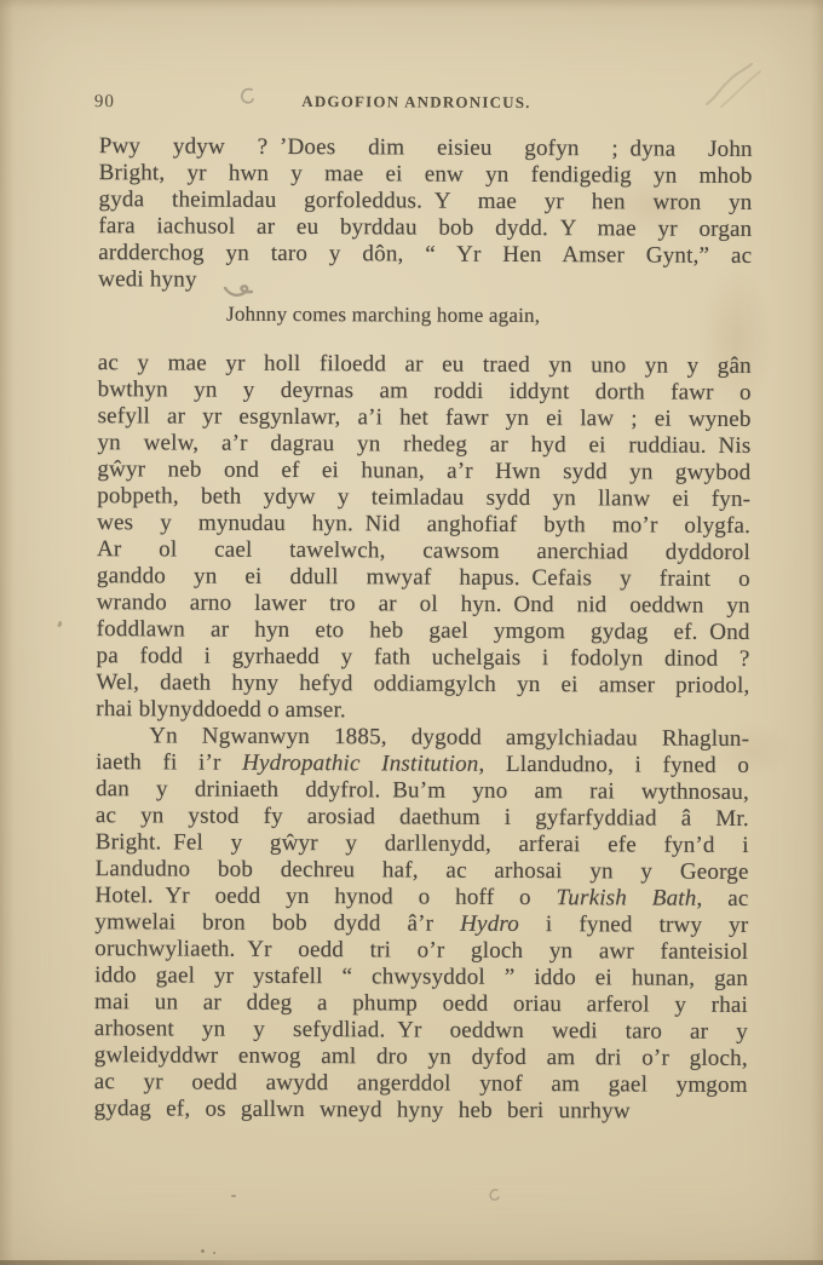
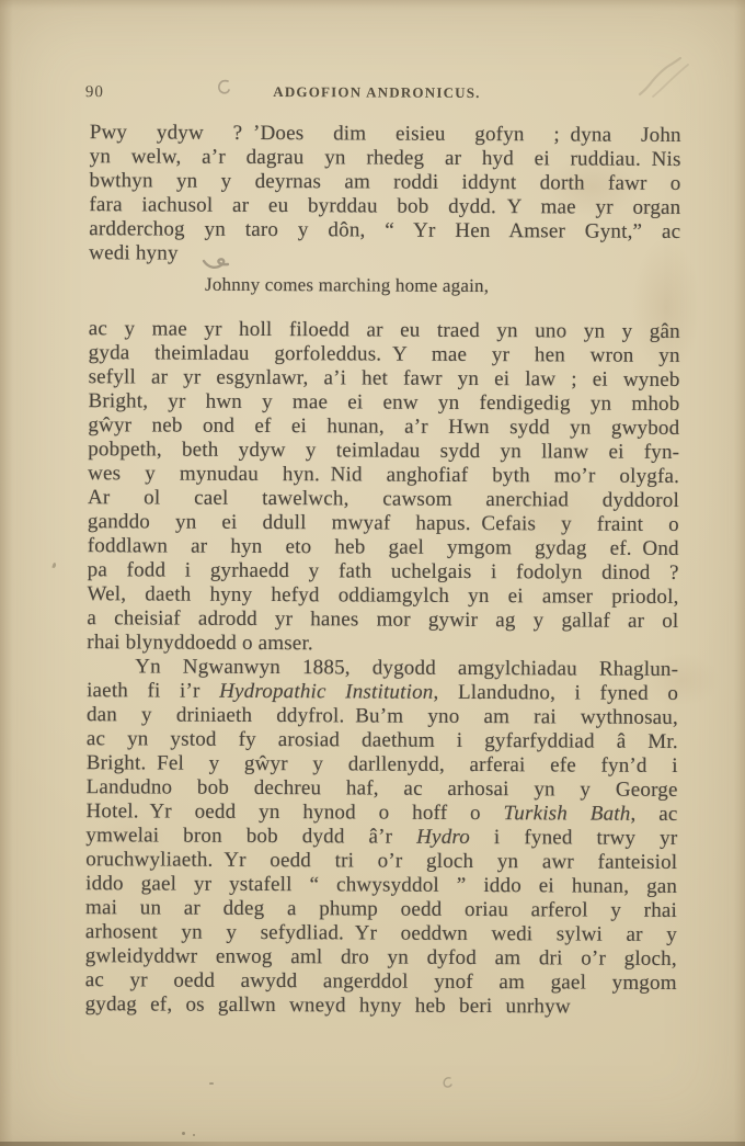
  90
  ADGOFION ANDRONICUS.
  Pwy ydyw ? ’Does dim eisieu gofyn ; dyna John
- Bright, yr hwn y mae ei enw yn fendigedig yn mhob
+ yn welw, a’r dagrau yn rhedeg ar hyd ei ruddiau. Nis
- gyda theimladau gorfoleddus. Y mae yr hen wron yn
+ bwthyn yn y deyrnas am roddi iddynt dorth fawr o
  fara iachusol ar eu byrddau bob dydd. Y mae yr organ
  ardderchog yn taro y dôn, “ Yr Hen Amser Gynt,” ac
  wedi hyny
  Johnny comes marching home again,
  ac y mae yr holl filoedd ar eu traed yn uno yn y gân
- bwthyn yn y deyrnas am roddi iddynt dorth fawr o
+ gyda theimladau gorfoleddus. Y mae yr hen wron yn
  sefyll ar yr esgynlawr, a’i het fawr yn ei law ; ei wyneb
- yn welw, a’r dagrau yn rhedeg ar hyd ei ruddiau. Nis
+ Bright, yr hwn y mae ei enw yn fendigedig yn mhob
  gŵyr neb ond ef ei hunan, a’r Hwn sydd yn gwybod
  pobpeth, beth ydyw y teimladau sydd yn llanw ei fyn-
  wes y mynudau hyn. Nid anghofiaf byth mo’r olygfa.
  Ar ol cael tawelwch, cawsom anerchiad dyddorol
  ganddo yn ei ddull mwyaf hapus. Cefais y fraint o
- wrando arno lawer tro ar ol hyn. Ond nid oeddwn yn
  foddlawn ar hyn eto heb gael ymgom gydag ef. Ond
  pa fodd i gyrhaedd y fath uchelgais i fodolyn dinod ?
  Wel, daeth hyny hefyd oddiamgylch yn ei amser priodol,
+ a cheisiaf adrodd yr hanes mor gywir ag y gallaf ar ol
  rhai blynyddoedd o amser.
  Yn Ngwanwyn 1885, dygodd amgylchiadau Rhaglun-
  iaeth fi i’r Hydropathic Institution, Llandudno, i fyned o
  dan y driniaeth ddyfrol. Bu’m yno am rai wythnosau,
  ac yn ystod fy arosiad daethum i gyfarfyddiad â Mr.
  Bright. Fel y gŵyr y darllenydd, arferai efe fyn’d i
  Landudno bob dechreu haf, ac arhosai yn y George
  Hotel. Yr oedd yn hynod o hoff o Turkish Bath, ac
  ymwelai bron bob dydd â’r Hydro i fyned trwy yr
  oruchwyliaeth. Yr oedd tri o’r gloch yn awr fanteisiol
  iddo gael yr ystafell “ chwysyddol ” iddo ei hunan, gan
  mai un ar ddeg a phump oedd oriau arferol y rhai
- arhosent yn y sefydliad. Yr oeddwn wedi taro ar y
+ arhosent yn y sefydliad. Yr oeddwn wedi sylwi ar y
  gwleidyddwr enwog aml dro yn dyfod am dri o’r gloch,
  ac yr oedd awydd angerddol ynof am gael ymgom
  gydag ef, os gallwn wneyd hyny heb beri unrhyw
